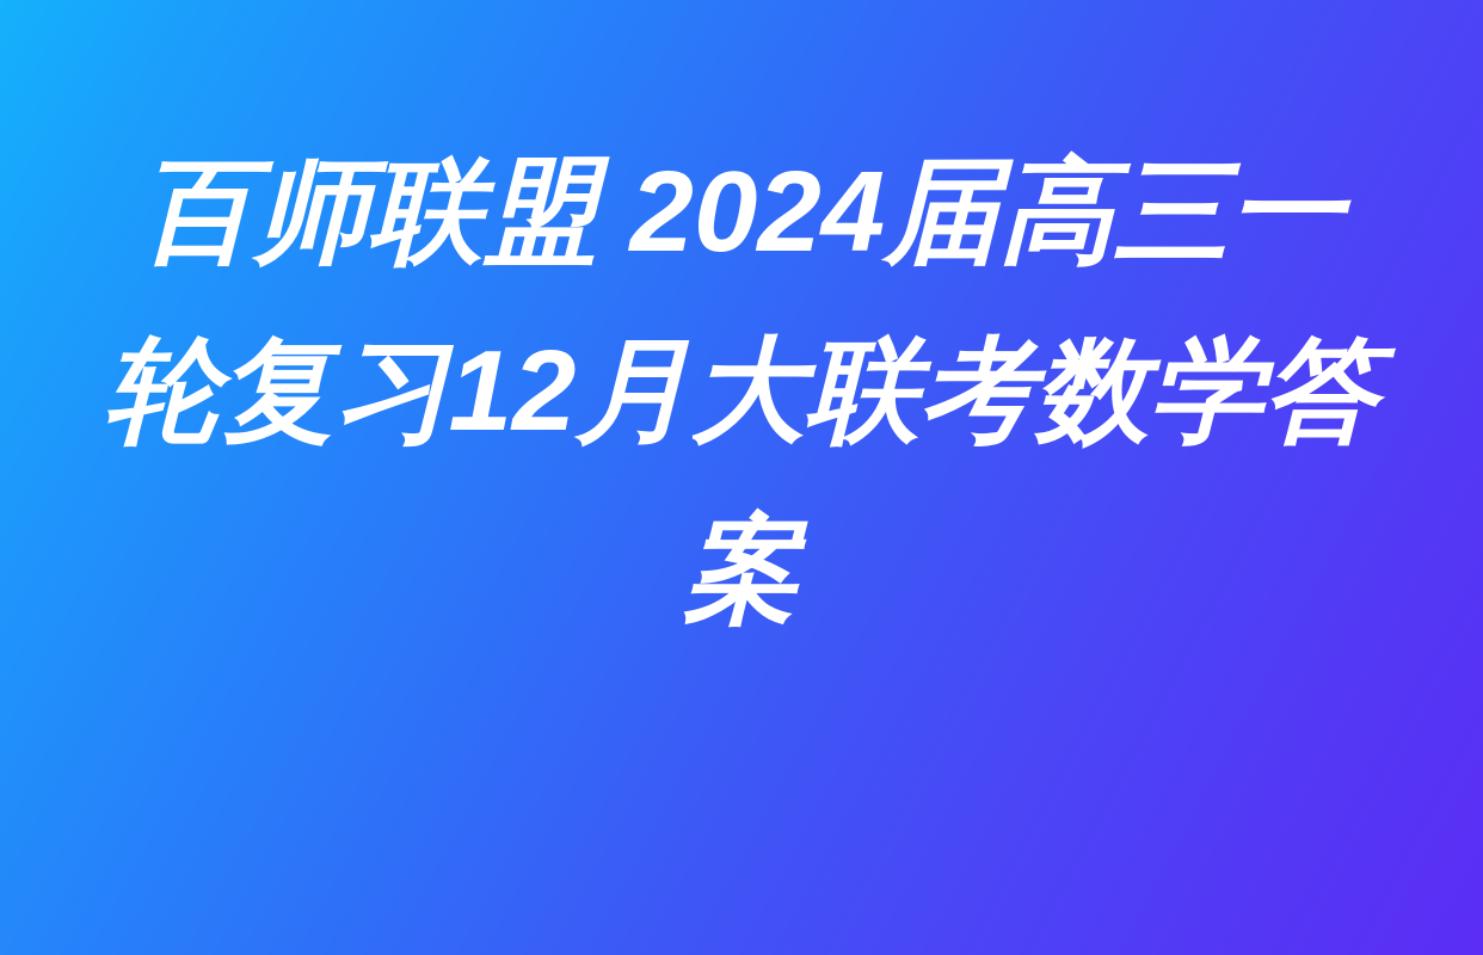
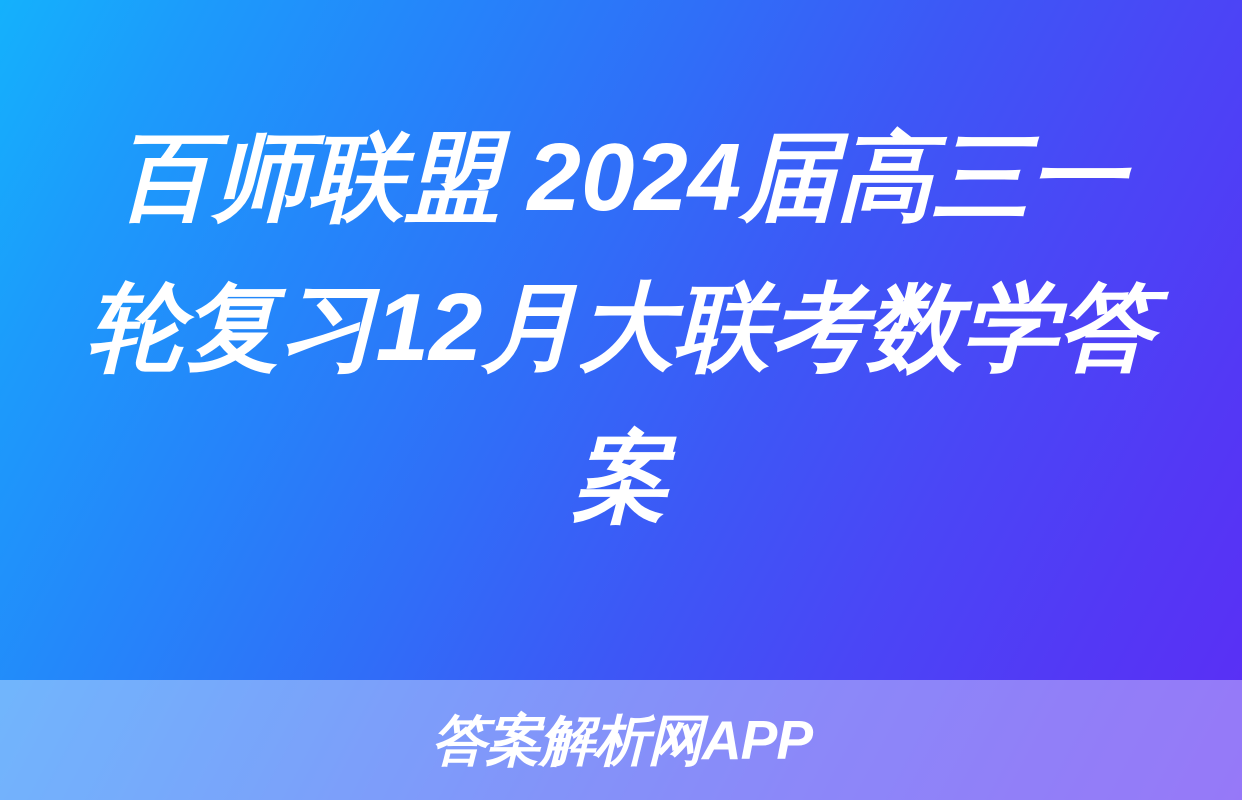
  百师联盟 2024届高三一轮复习12月大联考数学答案
+ 答案解析网APP
